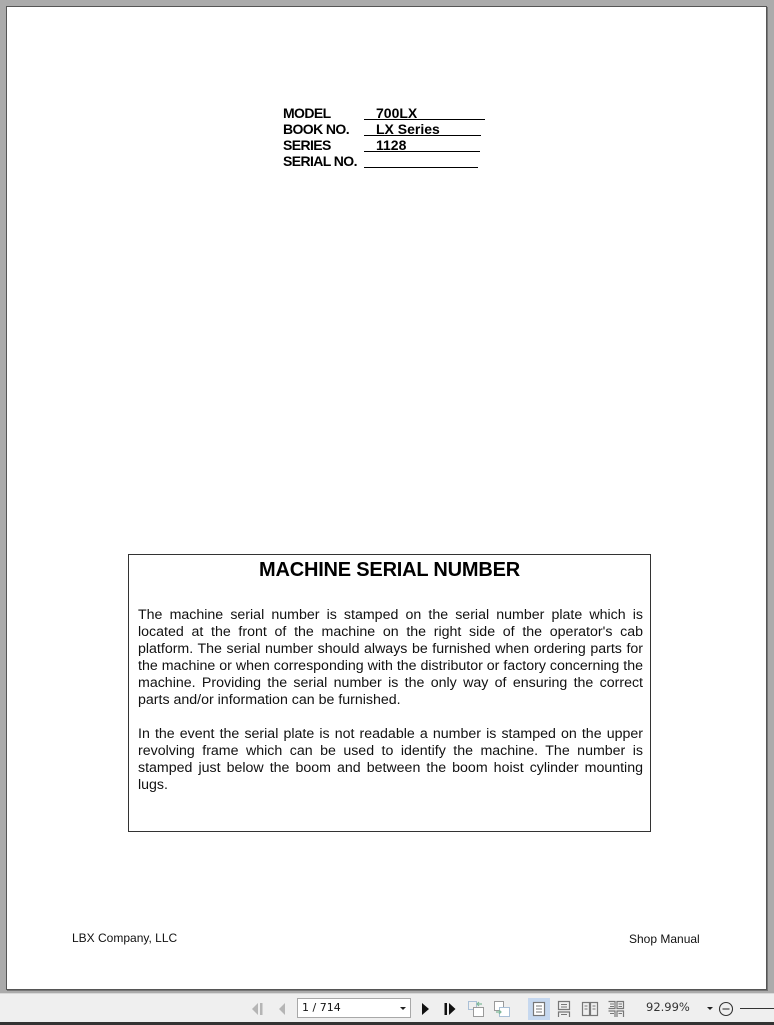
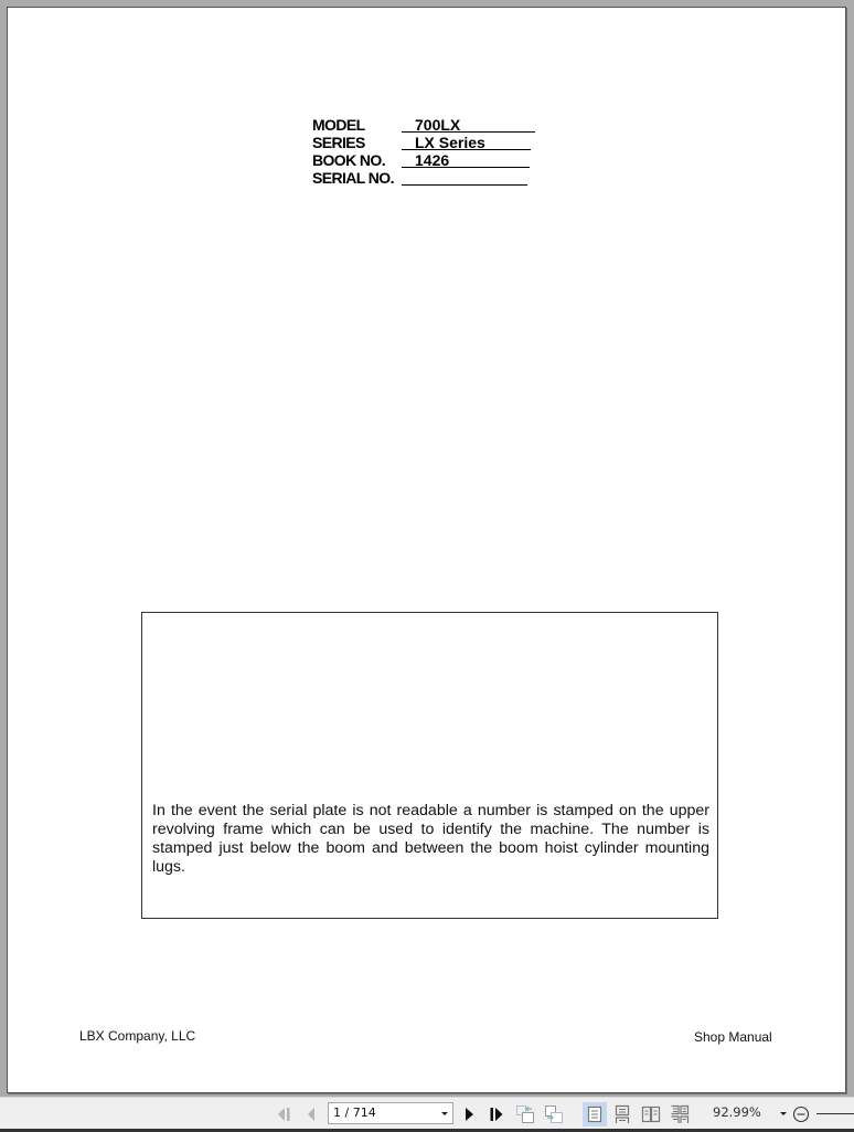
  MODEL
  700LX
- BOOK NO.
+ SERIES
  LX Series
- SERIES
+ BOOK NO.
- 1128
+ 1426
  SERIAL NO.
- MACHINE SERIAL NUMBER
- The machine serial number is stamped on the serial number plate which is located at the front of the machine on the right side of the operator's cab platform. The serial number should always be furnished when ordering parts for the machine or when corresponding with the distributor or factory concerning the machine. Providing the serial number is the only way of ensuring the correct parts and/or information can be furnished.
  In the event the serial plate is not readable a number is stamped on the upper revolving frame which can be used to identify the machine. The number is stamped just below the boom and between the boom hoist cylinder mounting lugs.
  LBX Company, LLC
  Shop Manual
  1 / 714
  92.99%
